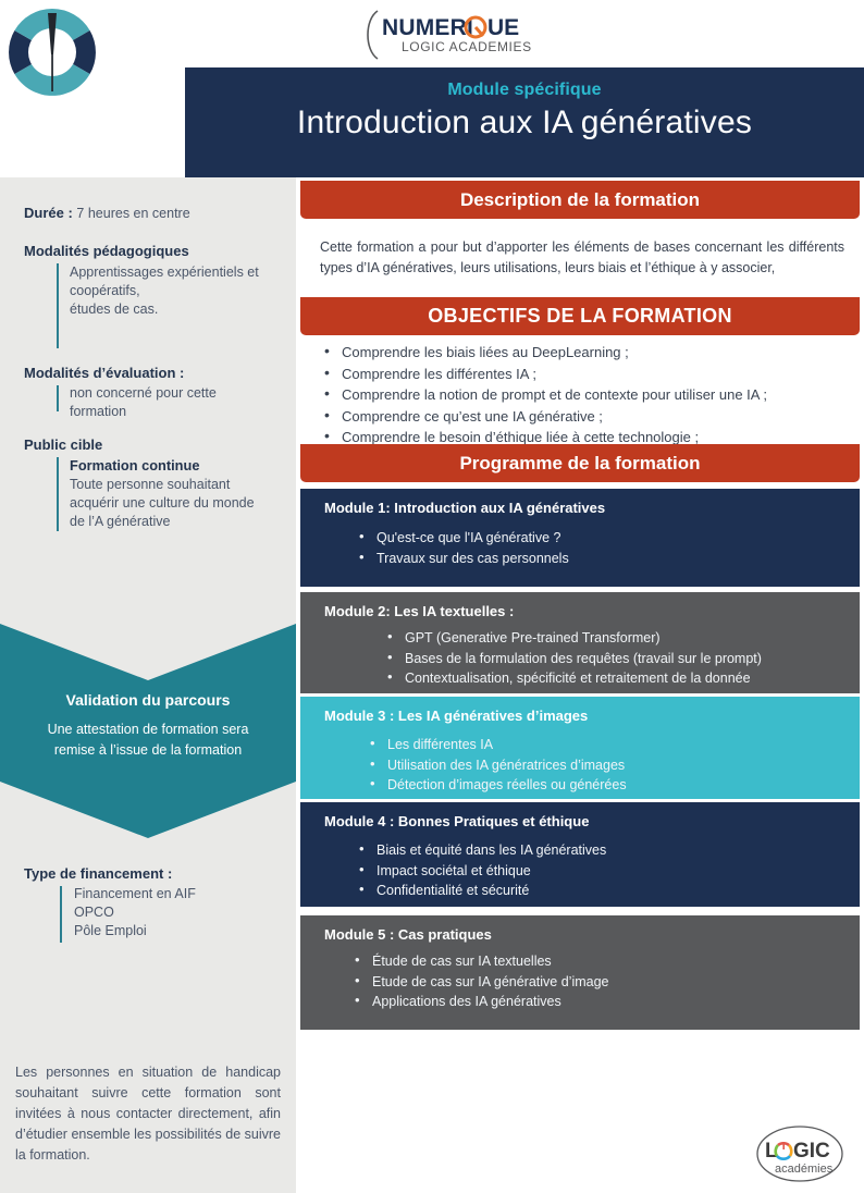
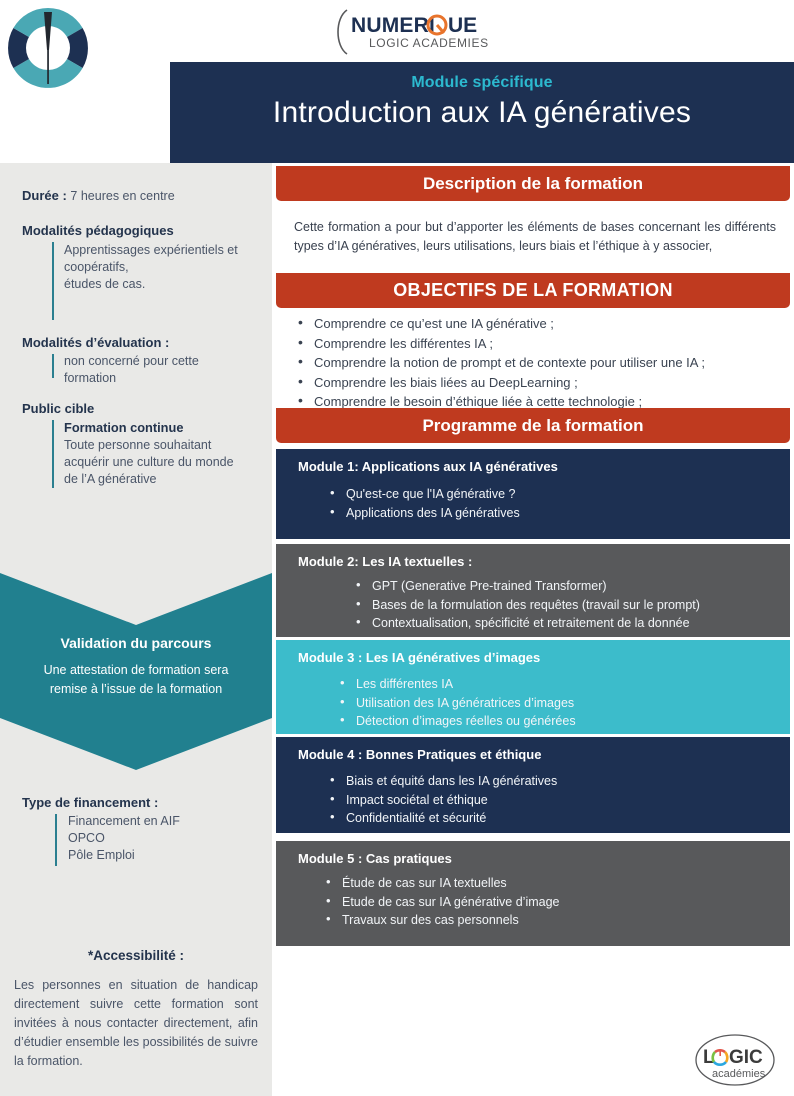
  NUMERI
  UE
  LOGIC ACADEMIES
  Module spécifique
  Introduction aux IA génératives
  Durée : 7 heures en centre
  Modalités pédagogiques
  Apprentissages expérientiels et
  coopératifs,
  études de cas.
  Modalités d’évaluation :
  non concerné pour cette
  formation
  Public cible
  Formation continue
  Toute personne souhaitant
  acquérir une culture du monde
  de l’A générative
  Validation du parcours
  Une attestation de formation sera
  remise à l’issue de la formation
  Type de financement :
  Financement en AIF
  OPCO
  Pôle Emploi
+ *Accessibilité :
- Les personnes en situation de handicap souhaitant suivre cette formation sont invitées à nous contacter directement, afin d’étudier ensemble les possibilités de suivre la formation.
+ Les personnes en situation de handicap directement suivre cette formation sont invitées à nous contacter directement, afin d’étudier ensemble les possibilités de suivre la formation.
  Description de la formation
  Cette formation a pour but d’apporter les éléments de bases concernant les différents types d’IA génératives, leurs utilisations, leurs biais et l’éthique à y associer,
  OBJECTIFS DE LA FORMATION
- Comprendre les biais liées au DeepLearning ;
+ Comprendre ce qu’est une IA générative ;
  Comprendre les différentes IA ;
  Comprendre la notion de prompt et de contexte pour utiliser une IA ;
- Comprendre ce qu’est une IA générative ;
+ Comprendre les biais liées au DeepLearning ;
  Comprendre le besoin d’éthique liée à cette technologie ;
  Programme de la formation
- Module 1: Introduction aux IA génératives
+ Module 1: Applications aux IA génératives
  Qu'est-ce que l'IA générative ?
- Travaux sur des cas personnels
+ Applications des IA génératives
  Module 2: Les IA textuelles :
  GPT (Generative Pre-trained Transformer)
  Bases de la formulation des requêtes (travail sur le prompt)
  Contextualisation, spécificité et retraitement de la donnée
  Module 3 : Les IA génératives d’images
  Les différentes IA
  Utilisation des IA génératrices d’images
  Détection d’images réelles ou générées
  Module 4 : Bonnes Pratiques et éthique
  Biais et équité dans les IA génératives
  Impact sociétal et éthique
  Confidentialité et sécurité
  Module 5 : Cas pratiques
  Étude de cas sur IA textuelles
  Etude de cas sur IA générative d’image
- Applications des IA génératives
+ Travaux sur des cas personnels
  L
  GIC
  académies
